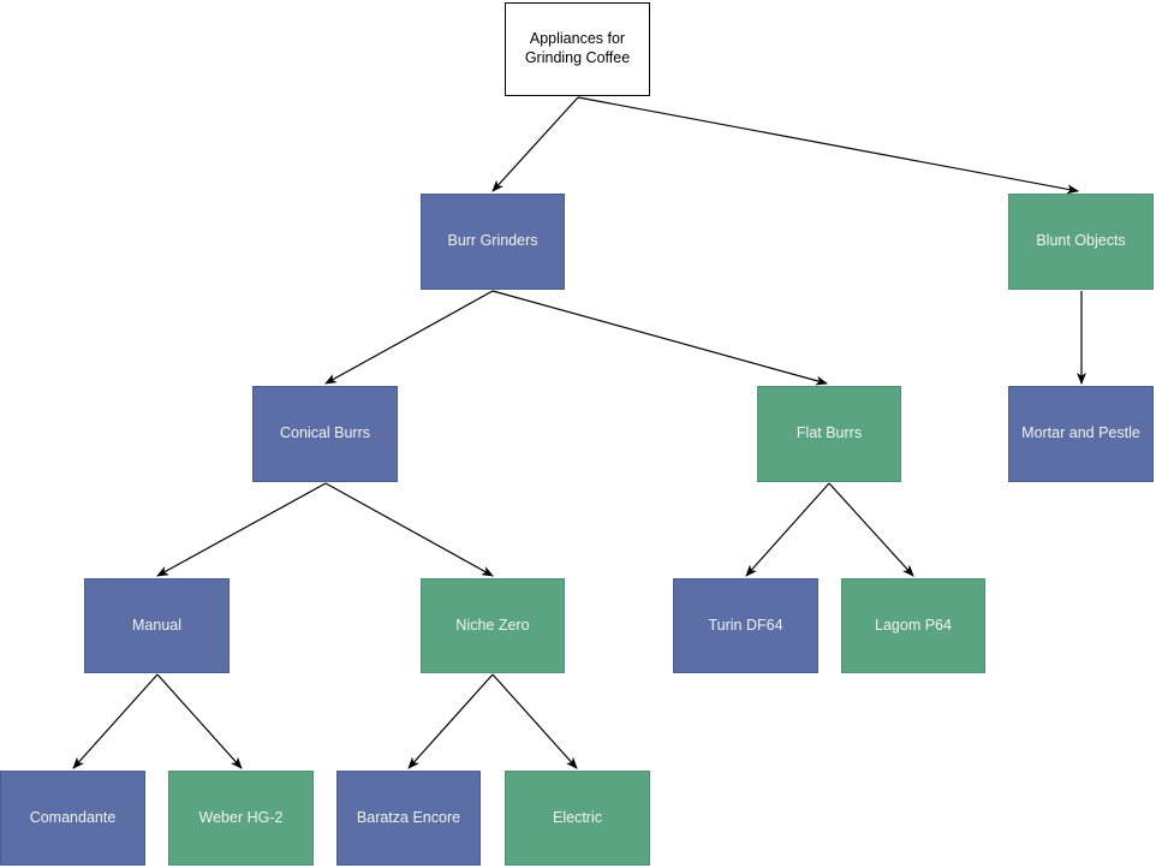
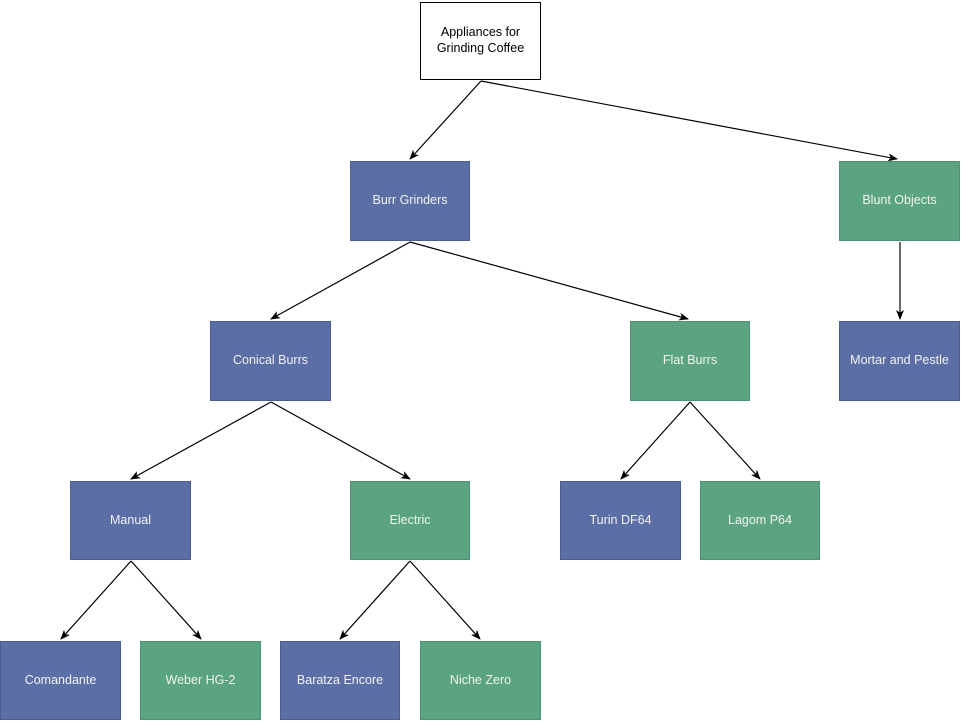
  Appliances for
  Grinding Coffee
  Burr Grinders
  Blunt Objects
  Conical Burrs
  Flat Burrs
  Mortar and Pestle
  Manual
- Niche Zero
+ Electric
  Turin DF64
  Lagom P64
  Comandante
  Weber HG-2
  Baratza Encore
- Electric
+ Niche Zero
